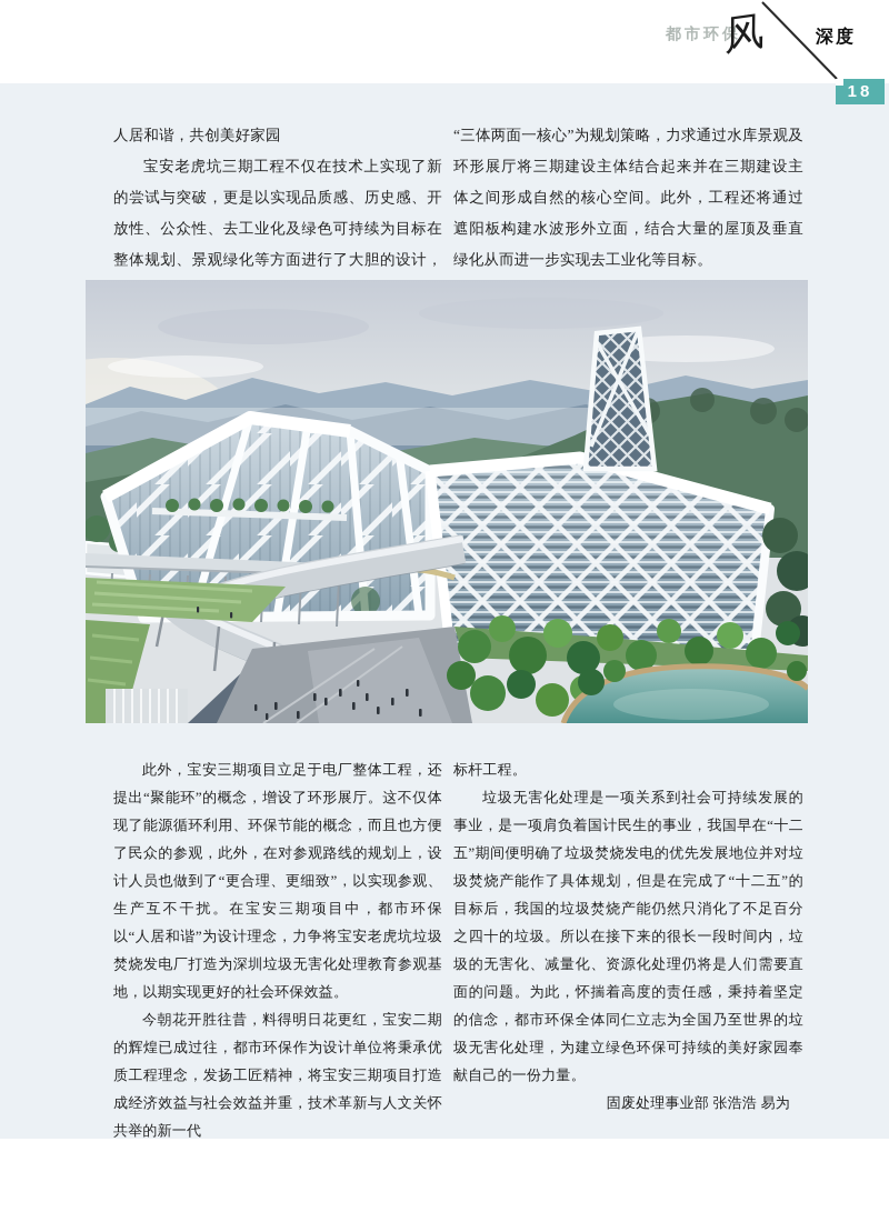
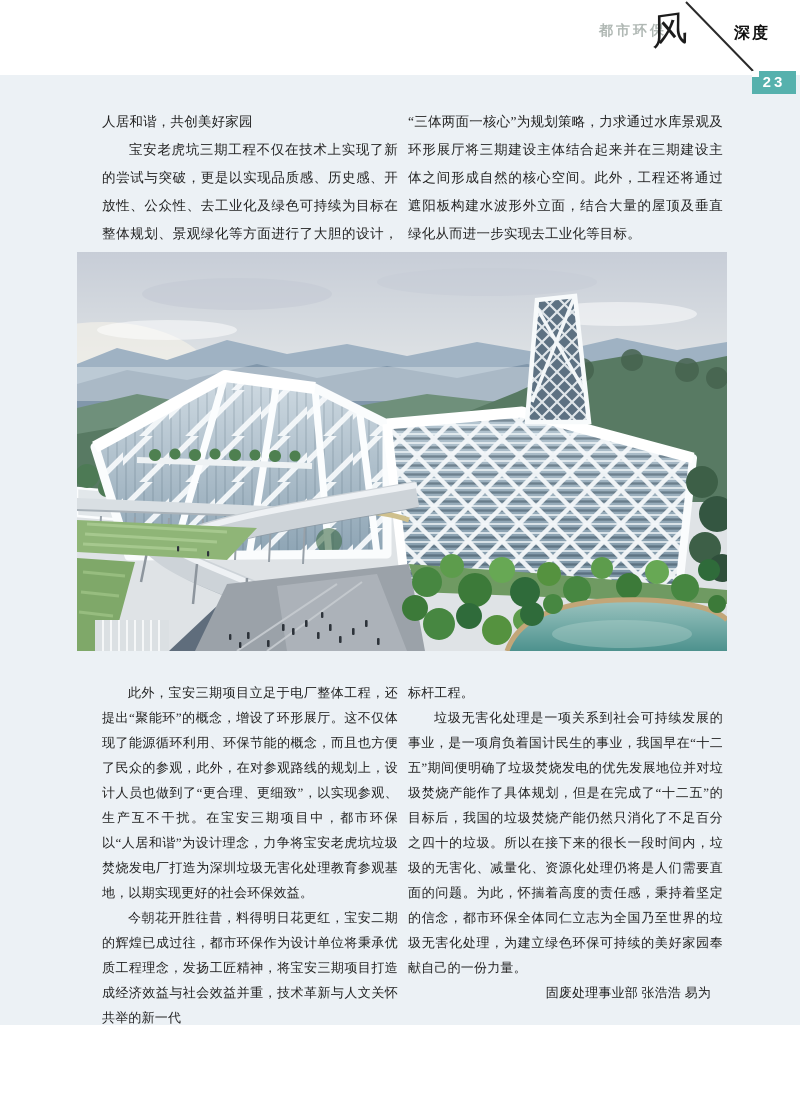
  都市环保
  深度
- 18
+ 23
  人居和谐，共创美好家园
  宝安老虎坑三期工程不仅在技术上实现了新的尝试与突破，更是以实现品质感、历史感、开放性、公众性、去工业化及绿色可持续为目标在整体规划、景观绿化等方面进行了大胆的设计，
  “三体两面一核心”为规划策略，力求通过水库景观及环形展厅将三期建设主体结合起来并在三期建设主体之间形成自然的核心空间。此外，工程还将通过遮阳板构建水波形外立面，结合大量的屋顶及垂直绿化从而进一步实现去工业化等目标。
  此外，宝安三期项目立足于电厂整体工程，还提出“聚能环”的概念，增设了环形展厅。这不仅体现了能源循环利用、环保节能的概念，而且也方便了民众的参观，此外，在对参观路线的规划上，设计人员也做到了“更合理、更细致”，以实现参观、生产互不干扰。在宝安三期项目中，都市环保以“人居和谐”为设计理念，力争将宝安老虎坑垃圾焚烧发电厂打造为深圳垃圾无害化处理教育参观基地，以期实现更好的社会环保效益。
  今朝花开胜往昔，料得明日花更红，宝安二期的辉煌已成过往，都市环保作为设计单位将秉承优质工程理念，发扬工匠精神，将宝安三期项目打造成经济效益与社会效益并重，技术革新与人文关怀共举的新一代
  标杆工程。
  垃圾无害化处理是一项关系到社会可持续发展的事业，是一项肩负着国计民生的事业，我国早在“十二五”期间便明确了垃圾焚烧发电的优先发展地位并对垃圾焚烧产能作了具体规划，但是在完成了“十二五”的目标后，我国的垃圾焚烧产能仍然只消化了不足百分之四十的垃圾。所以在接下来的很长一段时间内，垃圾的无害化、减量化、资源化处理仍将是人们需要直面的问题。为此，怀揣着高度的责任感，秉持着坚定的信念，都市环保全体同仁立志为全国乃至世界的垃圾无害化处理，为建立绿色环保可持续的美好家园奉献自己的一份力量。
  固废处理事业部 张浩浩 易为
